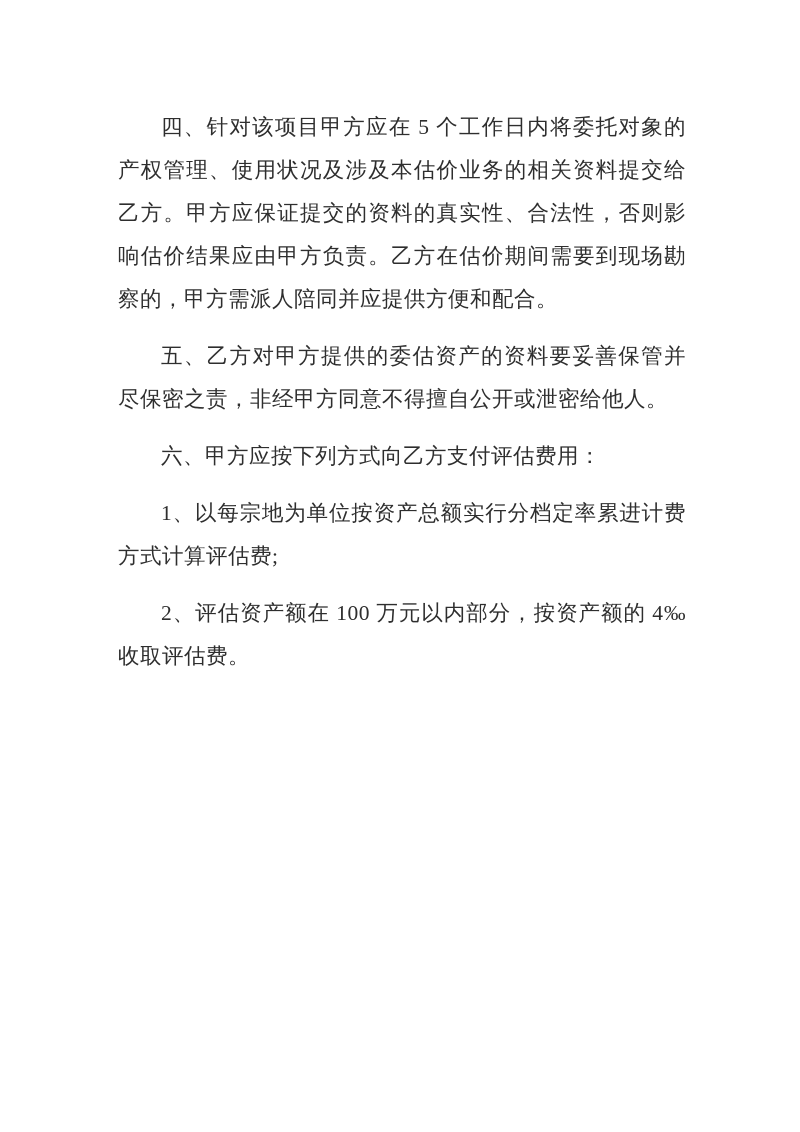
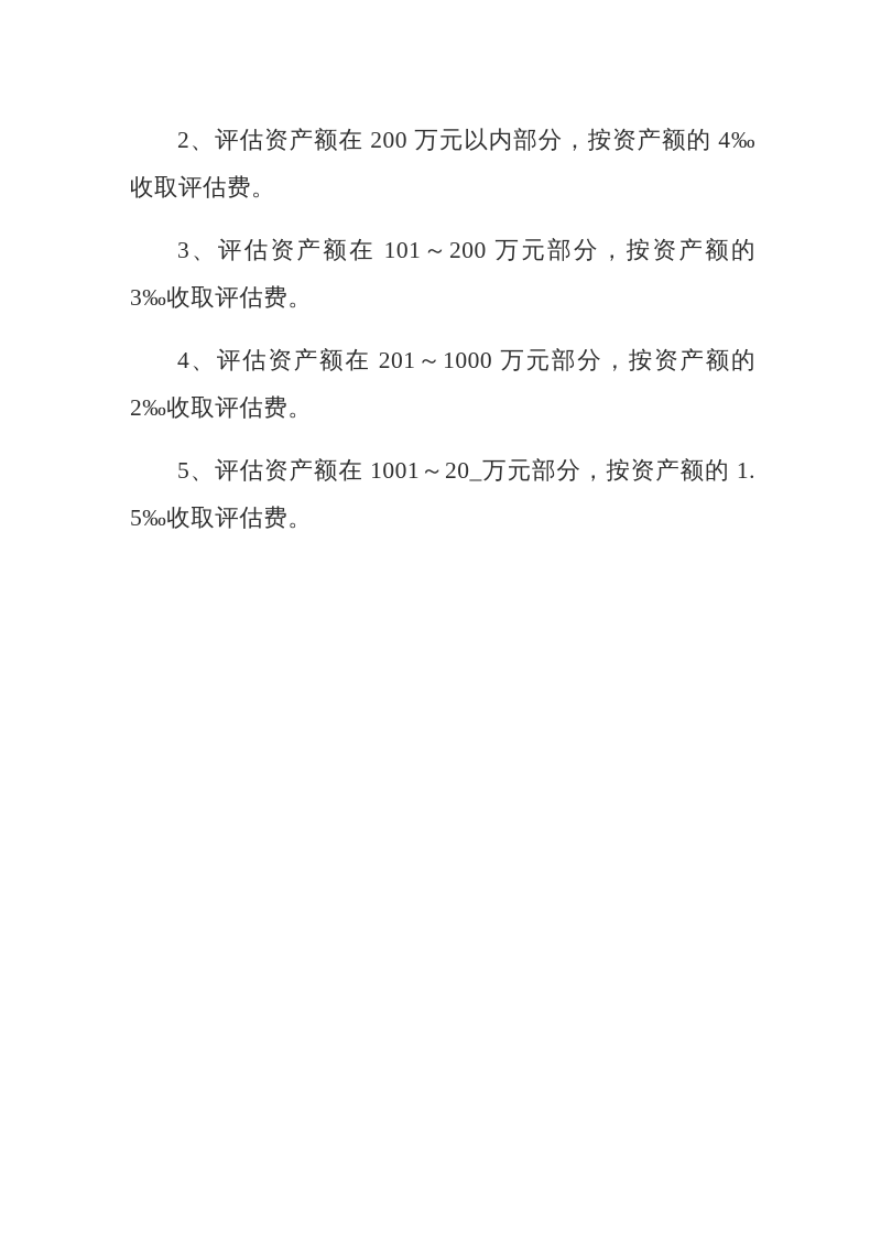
- 四、针对该项目甲方应在 5 个工作日内将委托对象的产权管理、使用状况及涉及本估价业务的相关资料提交给乙方。甲方应保证提交的资料的真实性、合法性，否则影响估价结果应由甲方负责。乙方在估价期间需要到现场勘察的，甲方需派人陪同并应提供方便和配合。
- 五、乙方对甲方提供的委估资产的资料要妥善保管并尽保密之责，非经甲方同意不得擅自公开或泄密给他人。
- 六、甲方应按下列方式向乙方支付评估费用：
- 1、以每宗地为单位按资产总额实行分档定率累进计费方式计算评估费;
- 2、评估资产额在 100 万元以内部分，按资产额的 4‰收取评估费。
+ 2、评估资产额在 200 万元以内部分，按资产额的 4‰收取评估费。
+ 3、评估资产额在 101～200 万元部分，按资产额的 3‰收取评估费。
+ 4、评估资产额在 201～1000 万元部分，按资产额的 2‰收取评估费。
+ 5、评估资产额在 1001～20_万元部分，按资产额的 1.5‰收取评估费。
